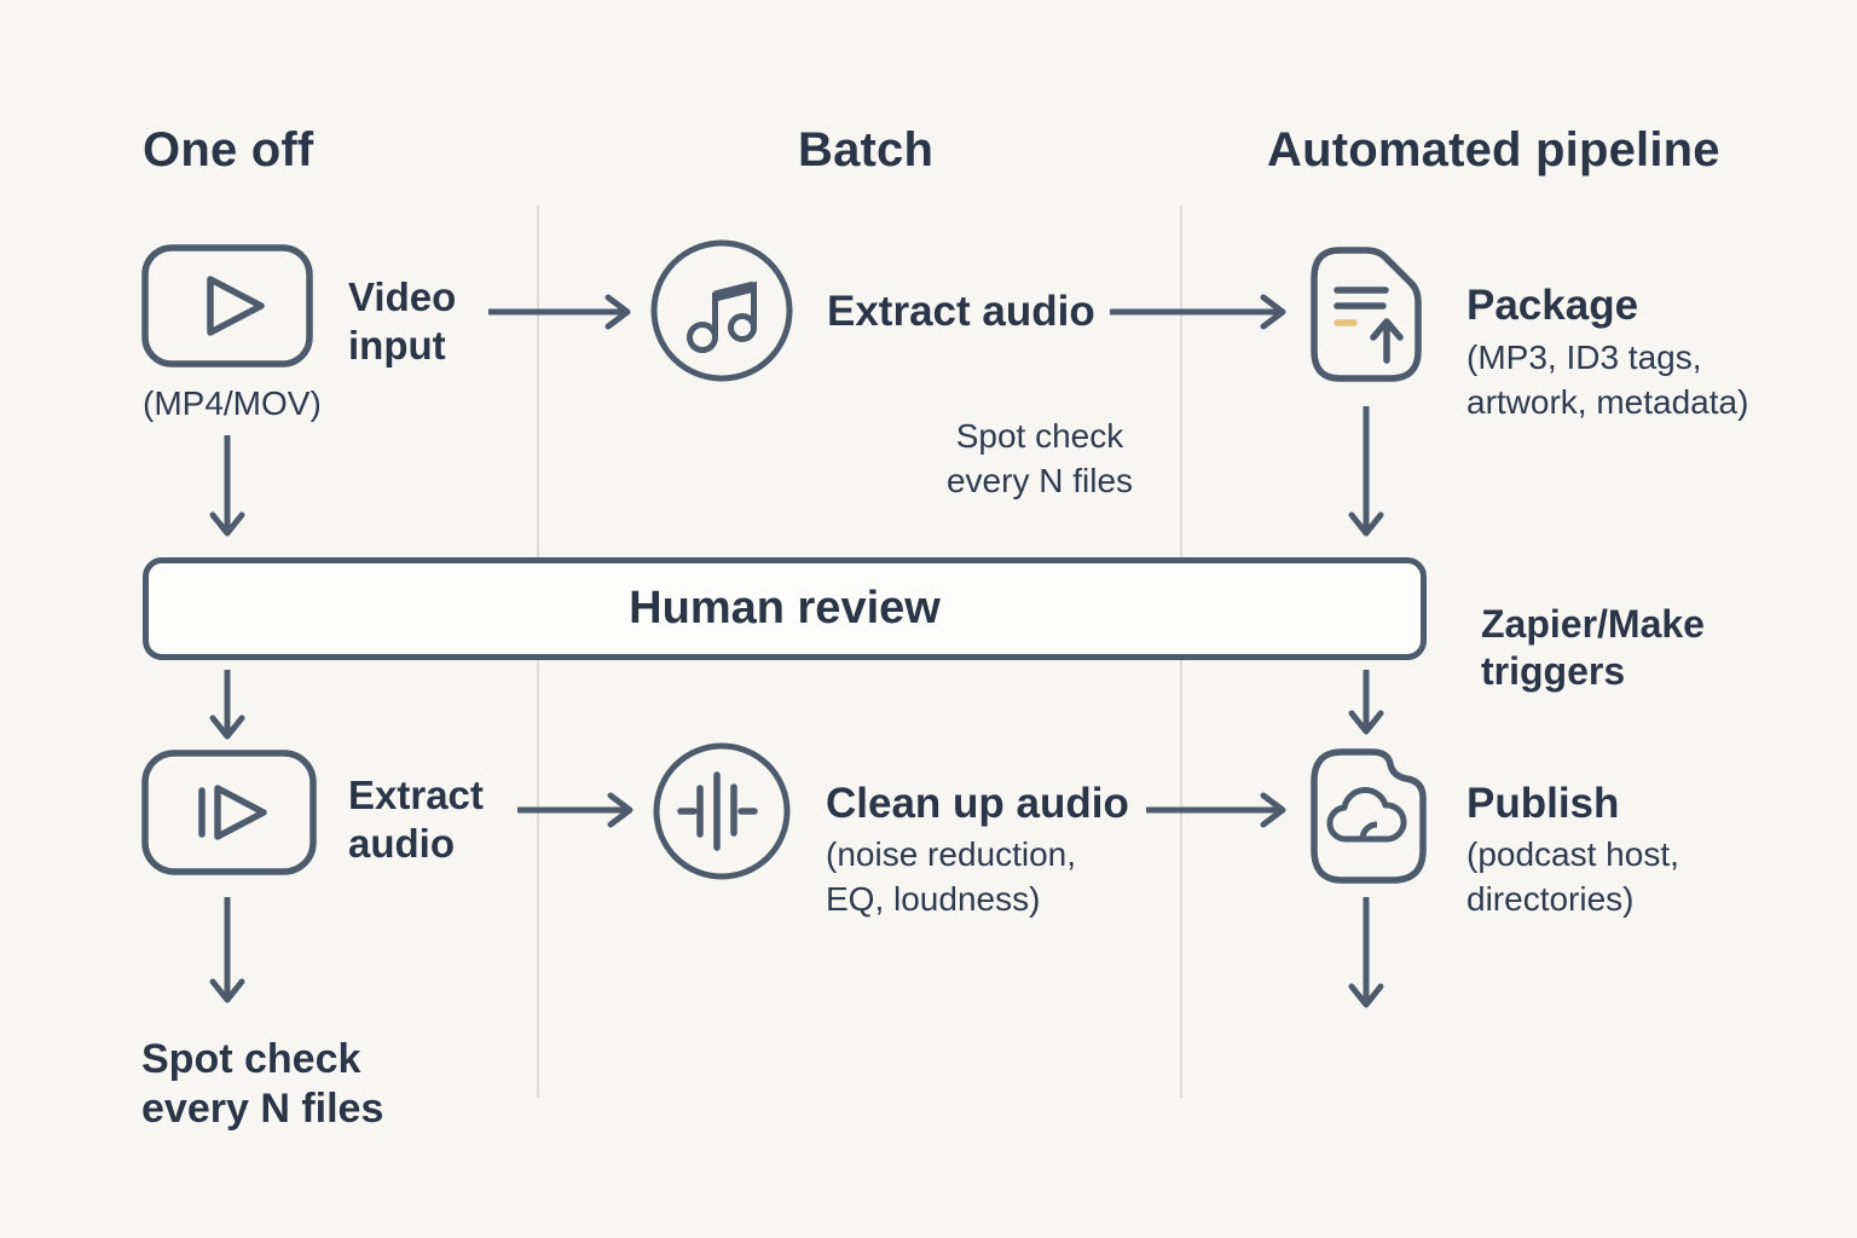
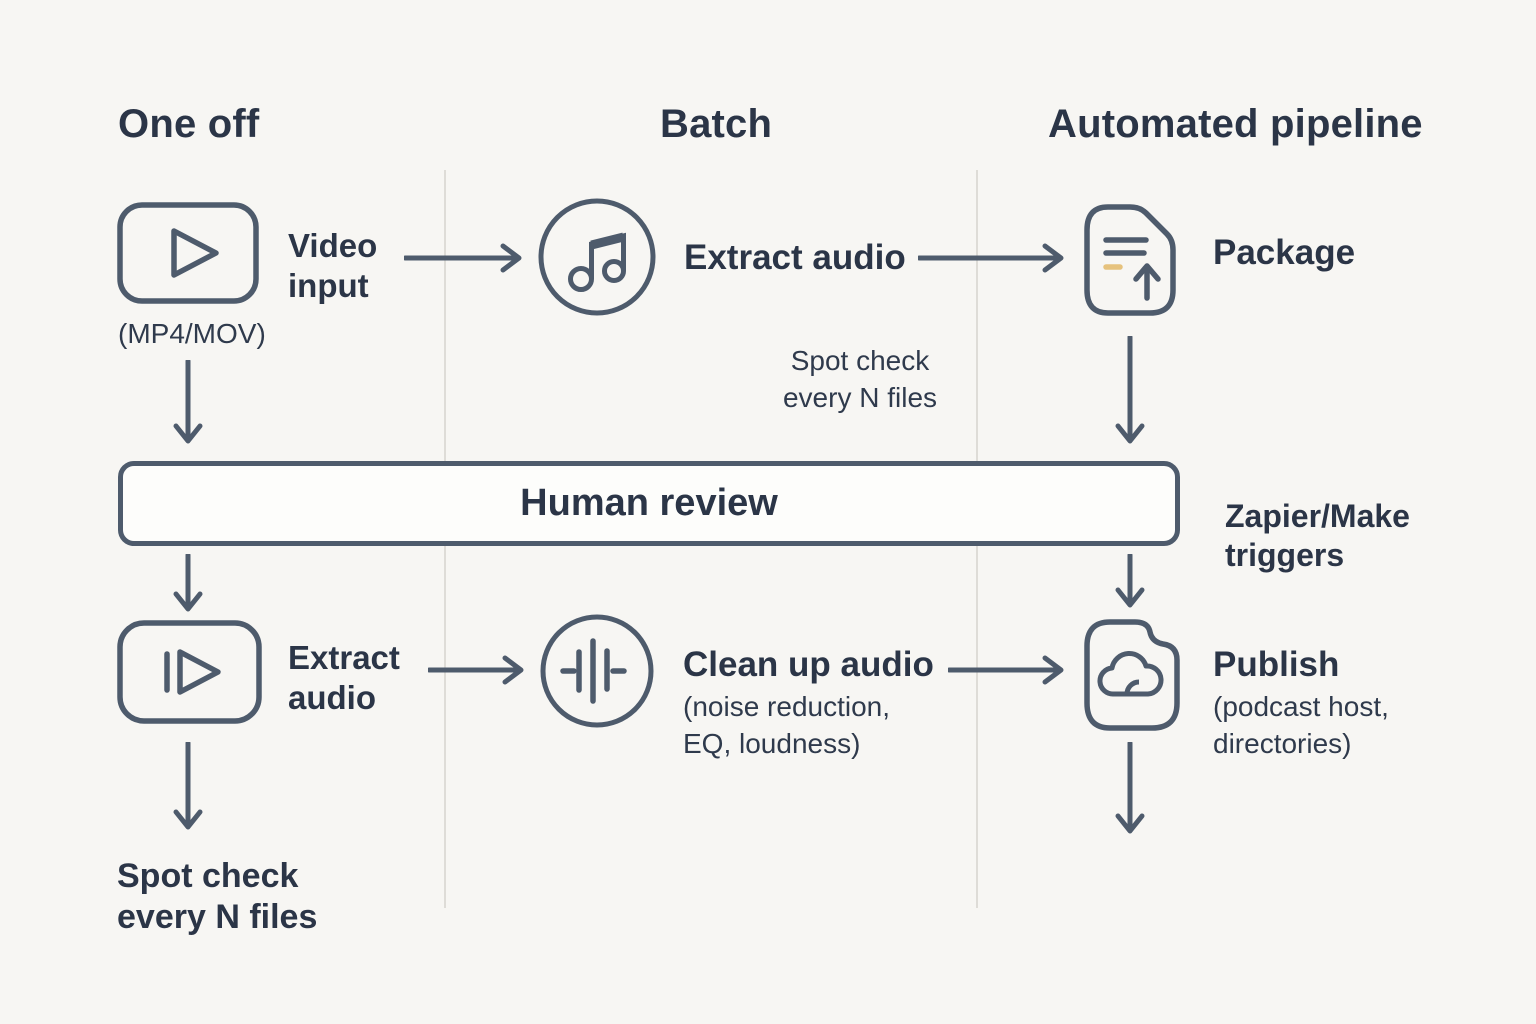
  One off
  Batch
  Automated pipeline
  (MP4/MOV)
  Video input
  Extract audio
  Package
- (MP3, ID3 tags, artwork, metadata)
  Spot check every N files
  Human review
  Zapier/Make triggers
  Extract audio
  Clean up audio
  (noise reduction, EQ, loudness)
  Publish
  (podcast host, directories)
  Spot check every N files
